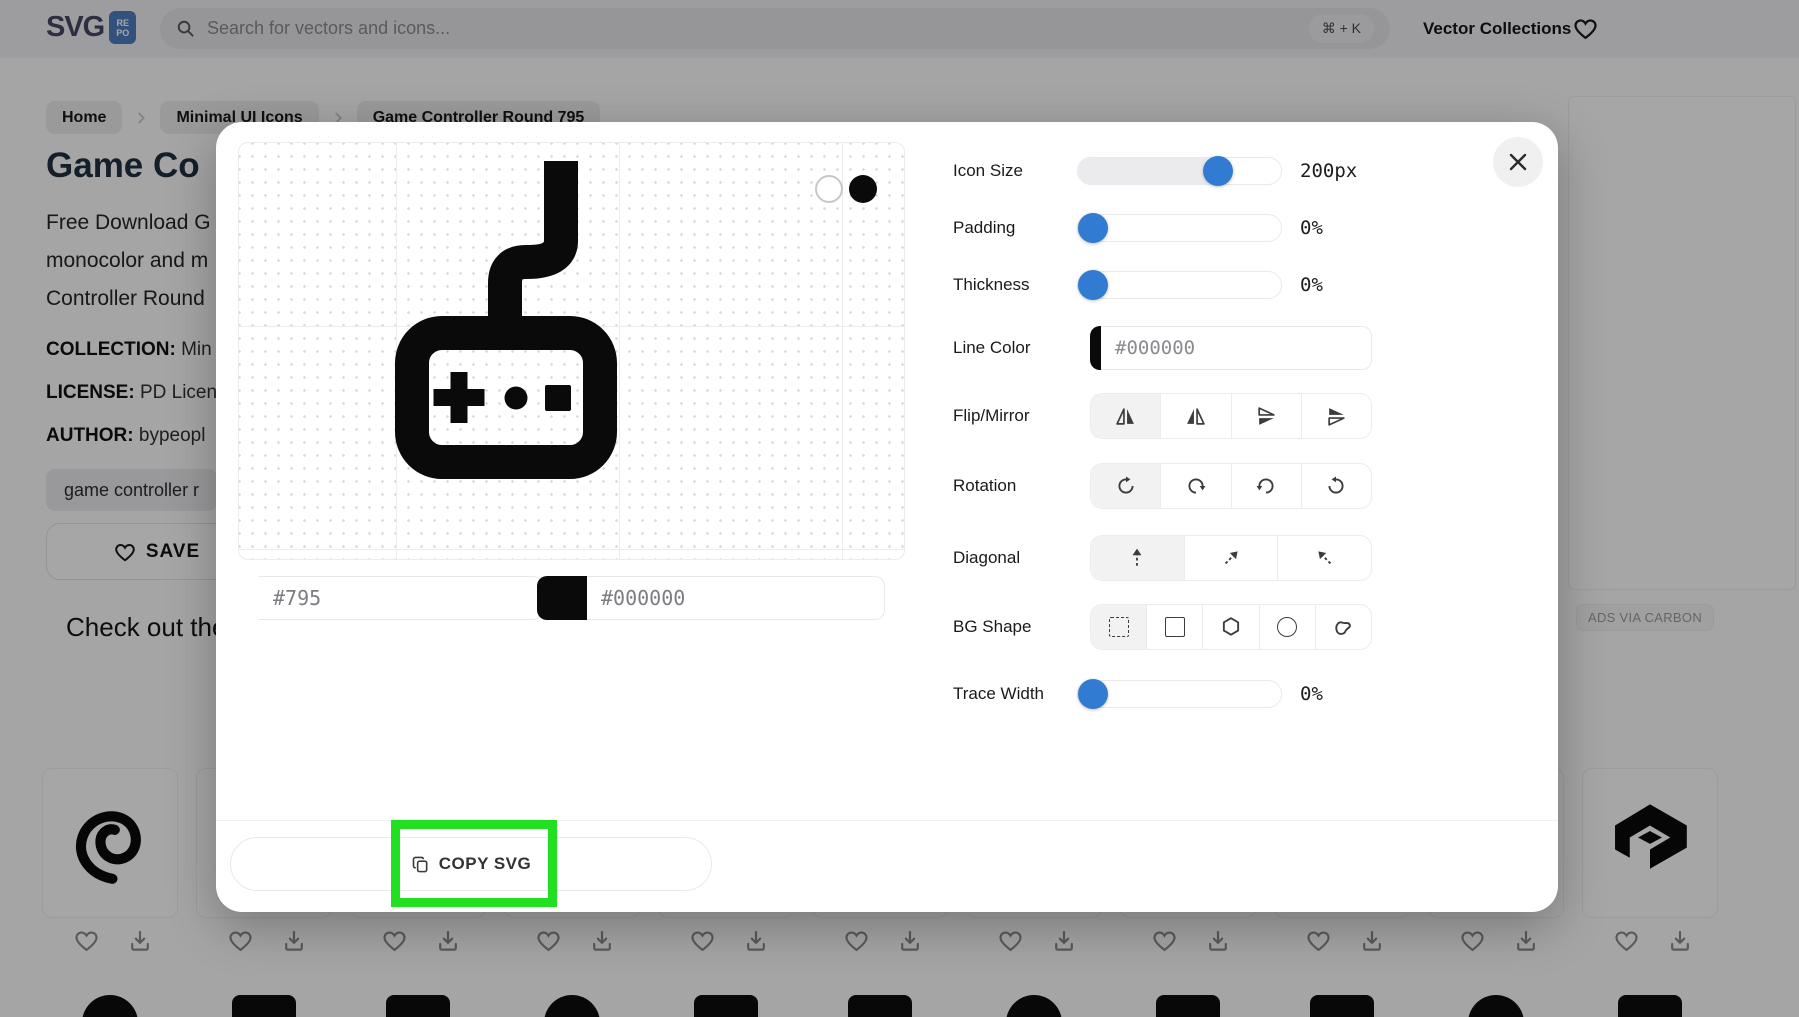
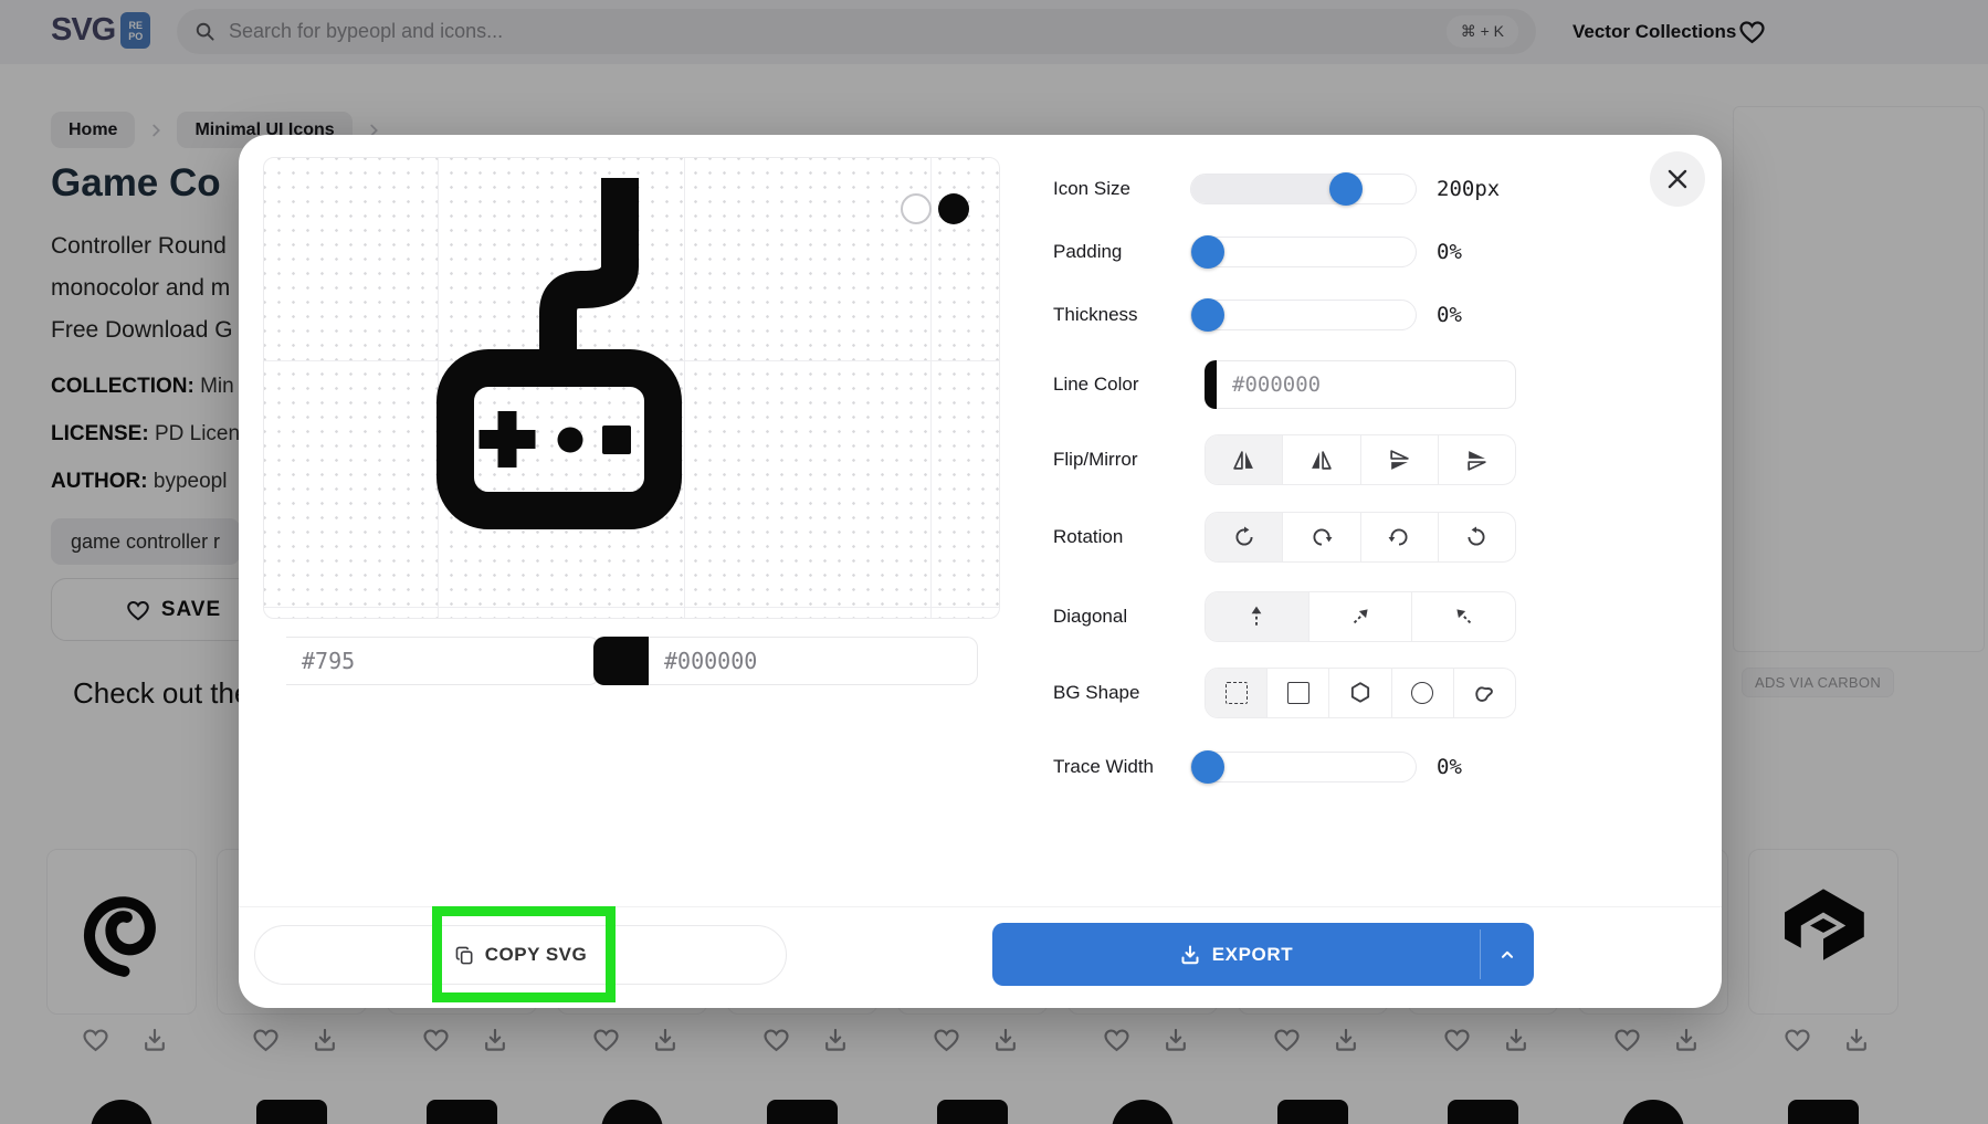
  SVG
  RE
  PO
- Search for vectors and icons...
+ Search for bypeopl and icons...
  ⌘ + K
  Vector Collections
  Home
  Minimal UI Icons
- Game Controller Round 795
  Game Co
- Free Download G
+ Controller Round
  monocolor and m
- Controller Round
+ Free Download G
  COLLECTION: Min
  LICENSE: PD Licen
  AUTHOR: bypeopl
  game controller r
  SAVE
  Check out th
  ADS VIA CARBON
  #795
  #000000
  Icon Size
  Padding
  Thickness
  Line Color
  Flip/Mirror
  Rotation
  Diagonal
  BG Shape
  Trace Width
  200px
  0%
  0%
  0%
  #000000
  COPY SVG
+ EXPORT
